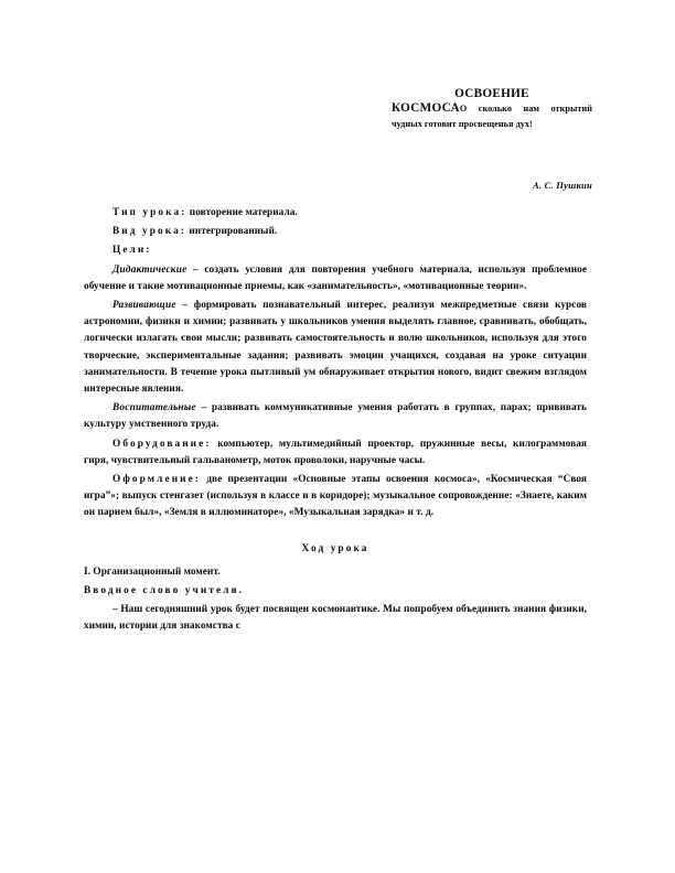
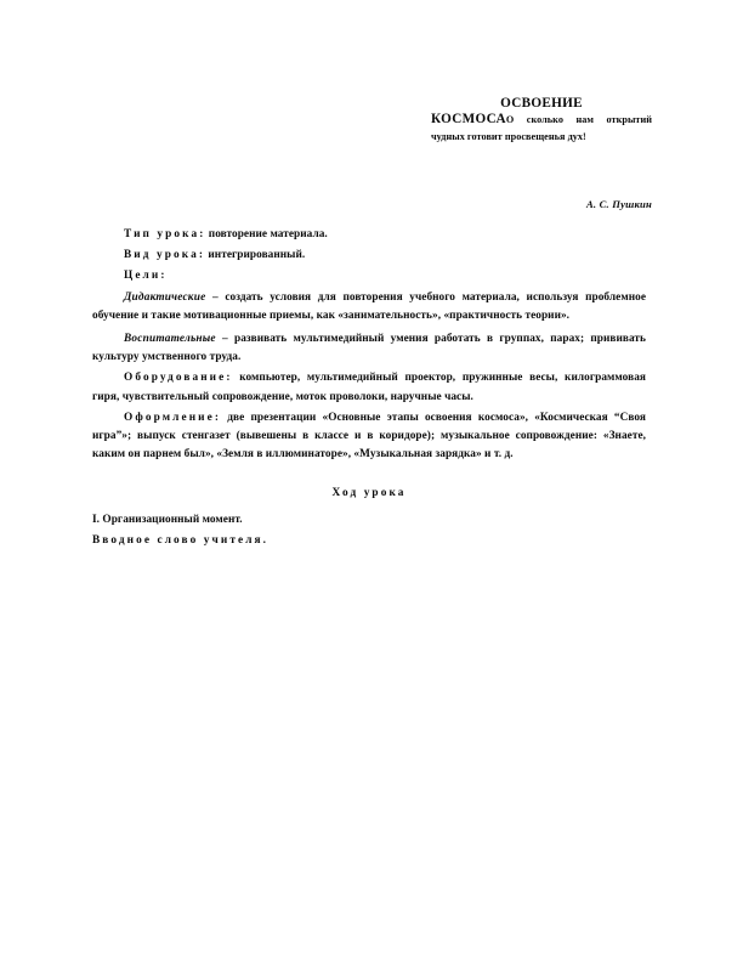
  ОСВОЕНИЕ
  КОСМОСАО сколько нам открытий чудных готовит просвещенья дух!
  А. С. Пушкин
  Тип урока: повторение материала.
  Вид урока: интегрированный.
  Цели:
- Дидактические – создать условия для повторения учебного материала, используя проблемное обучение и такие мотивационные приемы, как «занимательность», «мотивационные теории».
+ Дидактические – создать условия для повторения учебного материала, используя проблемное обучение и такие мотивационные приемы, как «занимательность», «практичность теории».
- Развивающие – формировать познавательный интерес, реализуя межпредметные связи курсов астрономии, физики и химии; развивать у школьников умения выделять главное, сравнивать, обобщать, логически излагать свои мысли; развивать самостоятельность и волю школьников, используя для этого творческие, экспериментальные задания; развивать эмоции учащихся, создавая на уроке ситуации занимательности. В течение урока пытливый ум обнаруживает открытия нового, видит свежим взглядом интересные явления.
- Воспитательные – развивать коммуникативные умения работать в группах, парах; прививать культуру умственного труда.
+ Воспитательные – развивать мультимедийный умения работать в группах, парах; прививать культуру умственного труда.
- Оборудование: компьютер, мультимедийный проектор, пружинные весы, килограммовая гиря, чувствительный гальванометр, моток проволоки, наручные часы.
+ Оборудование: компьютер, мультимедийный проектор, пружинные весы, килограммовая гиря, чувствительный сопровождение, моток проволоки, наручные часы.
- Оформление: две презентации «Основные этапы освоения космоса», «Космическая “Своя игра”»; выпуск стенгазет (используя в классе и в коридоре); музыкальное сопровождение: «Знаете, каким он парнем был», «Земля в иллюминаторе», «Музыкальная зарядка» и т. д.
+ Оформление: две презентации «Основные этапы освоения космоса», «Космическая “Своя игра”»; выпуск стенгазет (вывешены в классе и в коридоре); музыкальное сопровождение: «Знаете, каким он парнем был», «Земля в иллюминаторе», «Музыкальная зарядка» и т. д.
  Ход урока
  I. Организационный момент.
  Вводное слово учителя.
- – Наш сегодняшний урок будет посвящен космонавтике. Мы попробуем объединить знания физики, химии, истории для знакомства с
